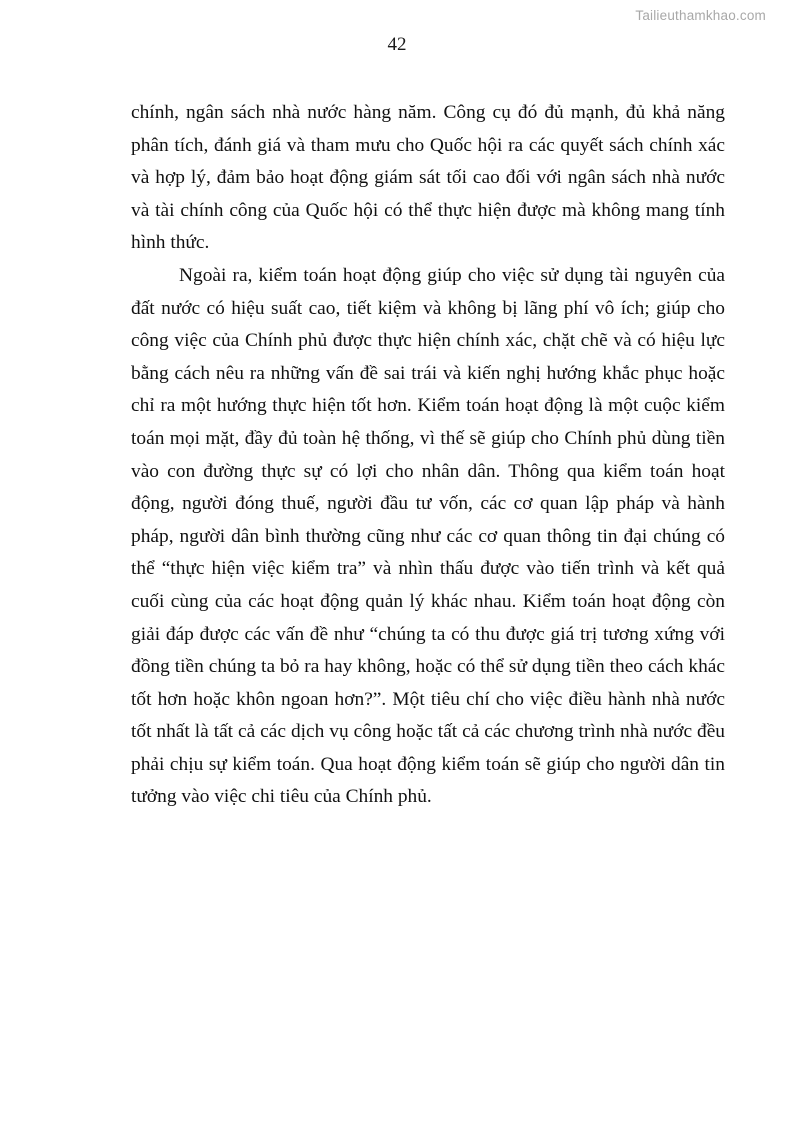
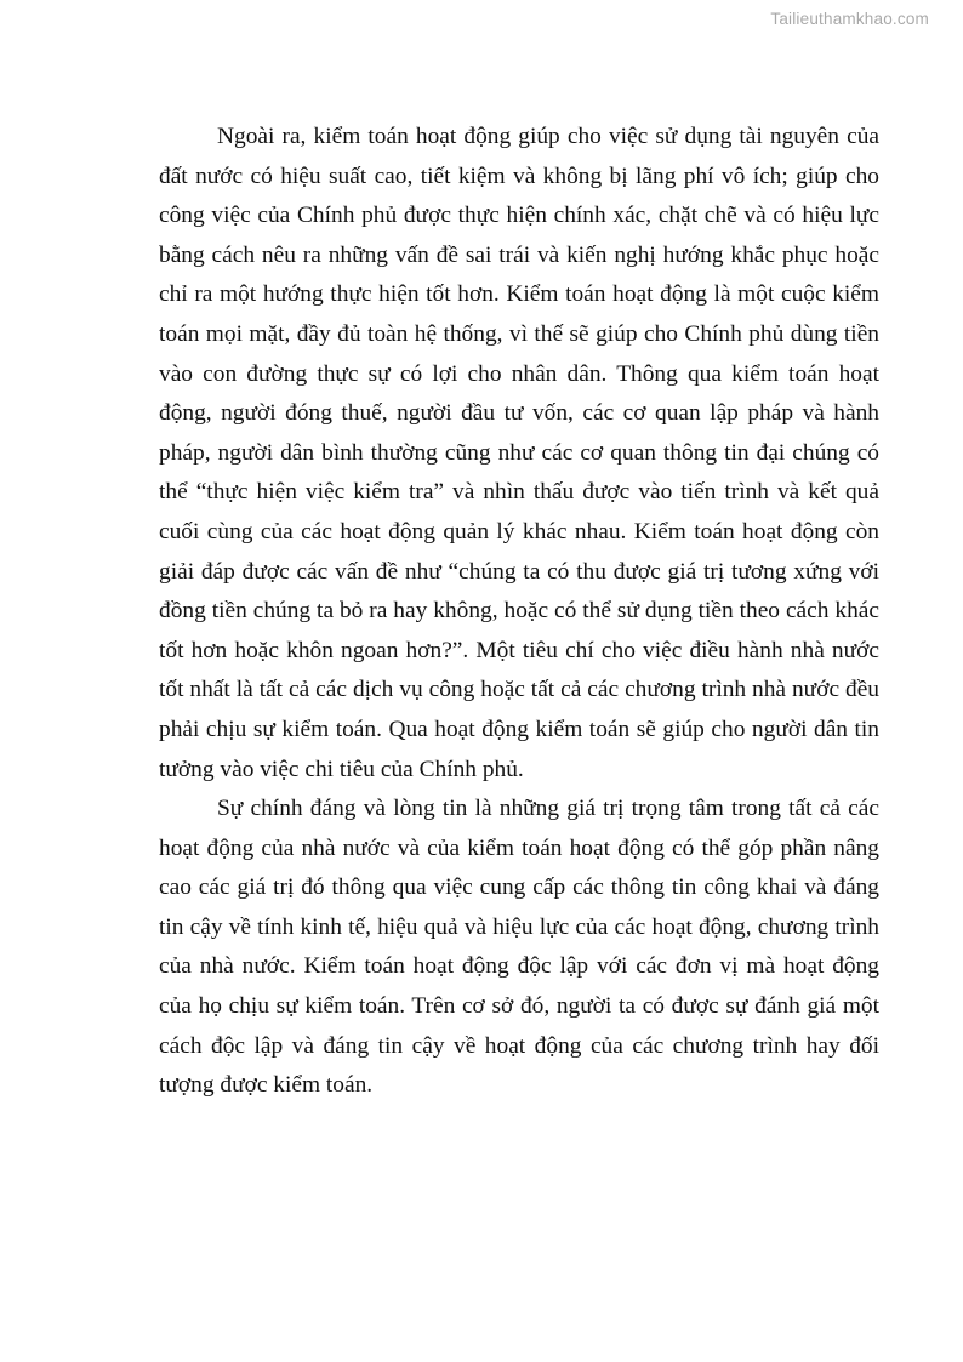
  Tailieuthamkhao.com
- 42
- chính, ngân sách nhà nước hàng năm. Công cụ đó đủ mạnh, đủ khả năng phân tích, đánh giá và tham mưu cho Quốc hội ra các quyết sách chính xác và hợp lý, đảm bảo hoạt động giám sát tối cao đối với ngân sách nhà nước và tài chính công của Quốc hội có thể thực hiện được mà không mang tính hình thức.
  Ngoài ra, kiểm toán hoạt động giúp cho việc sử dụng tài nguyên của đất nước có hiệu suất cao, tiết kiệm và không bị lãng phí vô ích; giúp cho công việc của Chính phủ được thực hiện chính xác, chặt chẽ và có hiệu lực bằng cách nêu ra những vấn đề sai trái và kiến nghị hướng khắc phục hoặc chỉ ra một hướng thực hiện tốt hơn. Kiểm toán hoạt động là một cuộc kiểm toán mọi mặt, đầy đủ toàn hệ thống, vì thế sẽ giúp cho Chính phủ dùng tiền vào con đường thực sự có lợi cho nhân dân. Thông qua kiểm toán hoạt động, người đóng thuế, người đầu tư vốn, các cơ quan lập pháp và hành pháp, người dân bình thường cũng như các cơ quan thông tin đại chúng có thể “thực hiện việc kiểm tra” và nhìn thấu được vào tiến trình và kết quả cuối cùng của các hoạt động quản lý khác nhau. Kiểm toán hoạt động còn giải đáp được các vấn đề như “chúng ta có thu được giá trị tương xứng với đồng tiền chúng ta bỏ ra hay không, hoặc có thể sử dụng tiền theo cách khác tốt hơn hoặc khôn ngoan hơn?”. Một tiêu chí cho việc điều hành nhà nước tốt nhất là tất cả các dịch vụ công hoặc tất cả các chương trình nhà nước đều phải chịu sự kiểm toán. Qua hoạt động kiểm toán sẽ giúp cho người dân tin tưởng vào việc chi tiêu của Chính phủ.
+ Sự chính đáng và lòng tin là những giá trị trọng tâm trong tất cả các hoạt động của nhà nước và của kiểm toán hoạt động có thể góp phần nâng cao các giá trị đó thông qua việc cung cấp các thông tin công khai và đáng tin cậy về tính kinh tế, hiệu quả và hiệu lực của các hoạt động, chương trình của nhà nước. Kiểm toán hoạt động độc lập với các đơn vị mà hoạt động của họ chịu sự kiểm toán. Trên cơ sở đó, người ta có được sự đánh giá một cách độc lập và đáng tin cậy về hoạt động của các chương trình hay đối tượng được kiểm toán.
